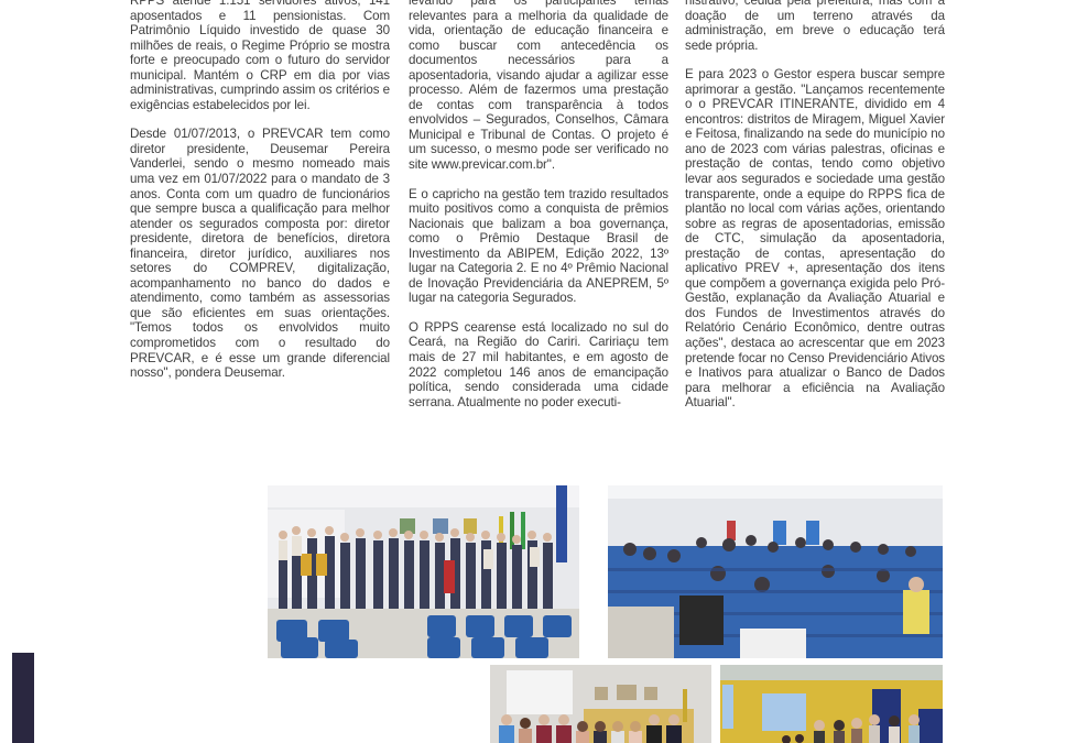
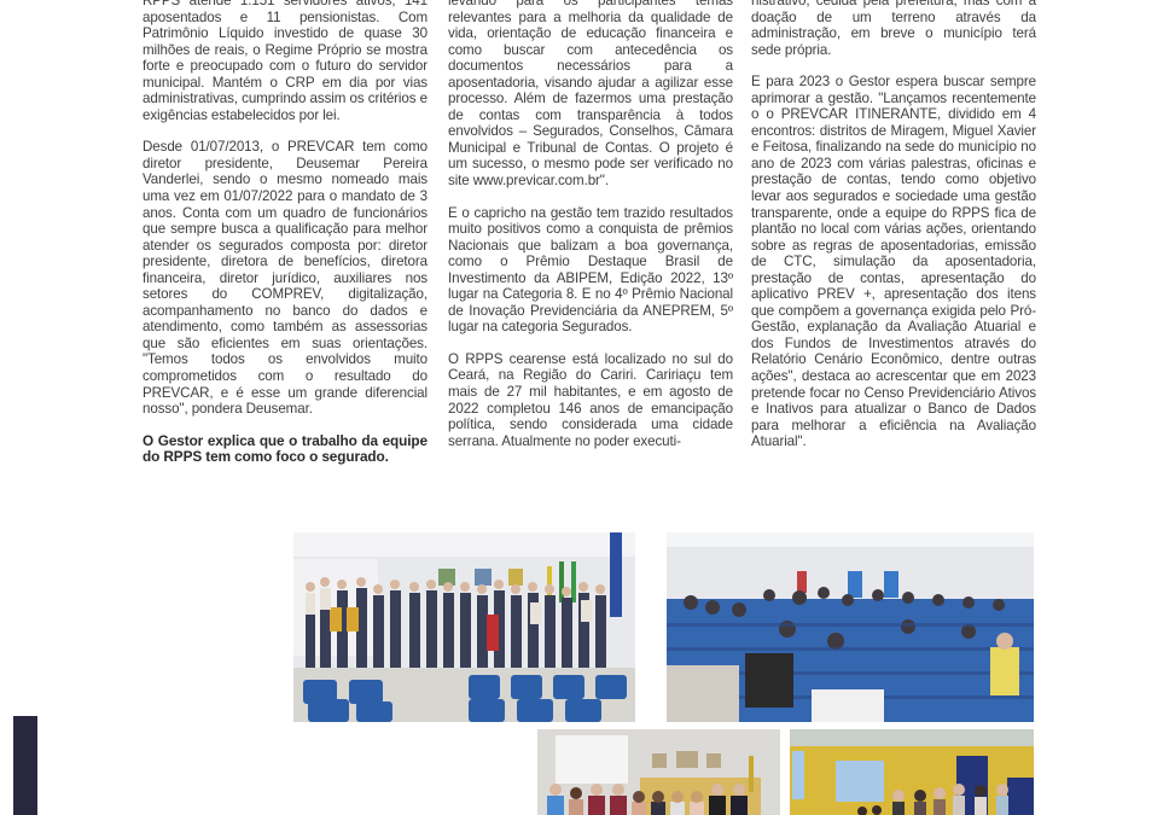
  RPPS atende 1.151 servidores ativos, 141 aposentados e 11 pensionistas. Com Patrimônio Líquido investido de quase 30 milhões de reais, o Regime Próprio se mostra forte e preocupado com o futuro do servidor municipal. Mantém o CRP em dia por vias administrativas, cumprindo assim os critérios e exigências estabelecidos por lei.
  Desde 01/07/2013, o PREVCAR tem como diretor presidente, Deusemar Pereira Vanderlei, sendo o mesmo nomeado mais uma vez em 01/07/2022 para o mandato de 3 anos. Conta com um quadro de funcionários que sempre busca a qualificação para melhor atender os segurados composta por: diretor presidente, diretora de benefícios, diretora financeira, diretor jurídico, auxiliares nos setores do COMPREV, digitalização, acompanhamento no banco do dados e atendimento, como também as assessorias que são eficientes em suas orientações. "Temos todos os envolvidos muito comprometidos com o resultado do PREVCAR, e é esse um grande diferencial nosso", pondera Deusemar.
+ O Gestor explica que o trabalho da equipe do RPPS tem como foco o segurado.
  levando para os participantes temas relevantes para a melhoria da qualidade de vida, orientação de educação financeira e como buscar com antecedência os documentos necessários para a aposentadoria, visando ajudar a agilizar esse processo. Além de fazermos uma prestação de contas com transparência à todos envolvidos – Segurados, Conselhos, Câmara Municipal e Tribunal de Contas. O projeto é um sucesso, o mesmo pode ser verificado no site www.previcar.com.br".
- E o capricho na gestão tem trazido resultados muito positivos como a conquista de prêmios Nacionais que balizam a boa governança, como o Prêmio Destaque Brasil de Investimento da ABIPEM, Edição 2022, 13º lugar na Categoria 2. E no 4º Prêmio Nacional de Inovação Previdenciária da ANEPREM, 5º lugar na categoria Segurados.
+ E o capricho na gestão tem trazido resultados muito positivos como a conquista de prêmios Nacionais que balizam a boa governança, como o Prêmio Destaque Brasil de Investimento da ABIPEM, Edição 2022, 13º lugar na Categoria 8. E no 4º Prêmio Nacional de Inovação Previdenciária da ANEPREM, 5º lugar na categoria Segurados.
  O RPPS cearense está localizado no sul do Ceará, na Região do Cariri. Caririaçu tem mais de 27 mil habitantes, e em agosto de 2022 completou 146 anos de emancipação política, sendo considerada uma cidade serrana. Atualmente no poder executi-
- nistrativo, cedida pela prefeitura, mas com a doação de um terreno através da administração, em breve o educação terá sede própria.
+ nistrativo, cedida pela prefeitura, mas com a doação de um terreno através da administração, em breve o município terá sede própria.
  E para 2023 o Gestor espera buscar sempre aprimorar a gestão. "Lançamos recentemente o o PREVCAR ITINERANTE, dividido em 4 encontros: distritos de Miragem, Miguel Xavier e Feitosa, finalizando na sede do município no ano de 2023 com várias palestras, oficinas e prestação de contas, tendo como objetivo levar aos segurados e sociedade uma gestão transparente, onde a equipe do RPPS fica de plantão no local com várias ações, orientando sobre as regras de aposentadorias, emissão de CTC, simulação da aposentadoria, prestação de contas, apresentação do aplicativo PREV +, apresentação dos itens que compõem a governança exigida pelo Pró-Gestão, explanação da Avaliação Atuarial e dos Fundos de Investimentos através do Relatório Cenário Econômico, dentre outras ações", destaca ao acrescentar que em 2023 pretende focar no Censo Previdenciário Ativos e Inativos para atualizar o Banco de Dados para melhorar a eficiência na Avaliação Atuarial".
